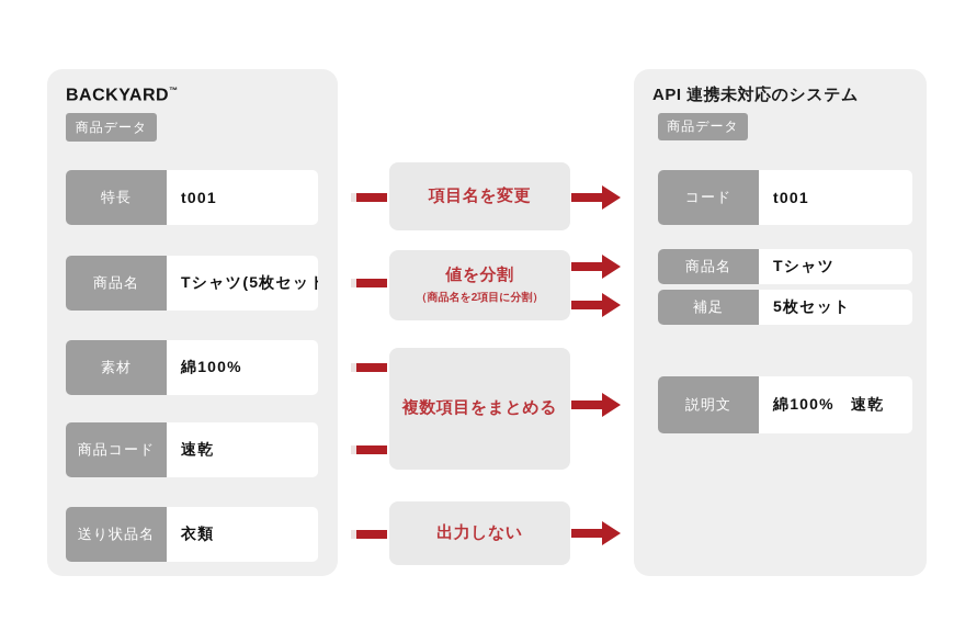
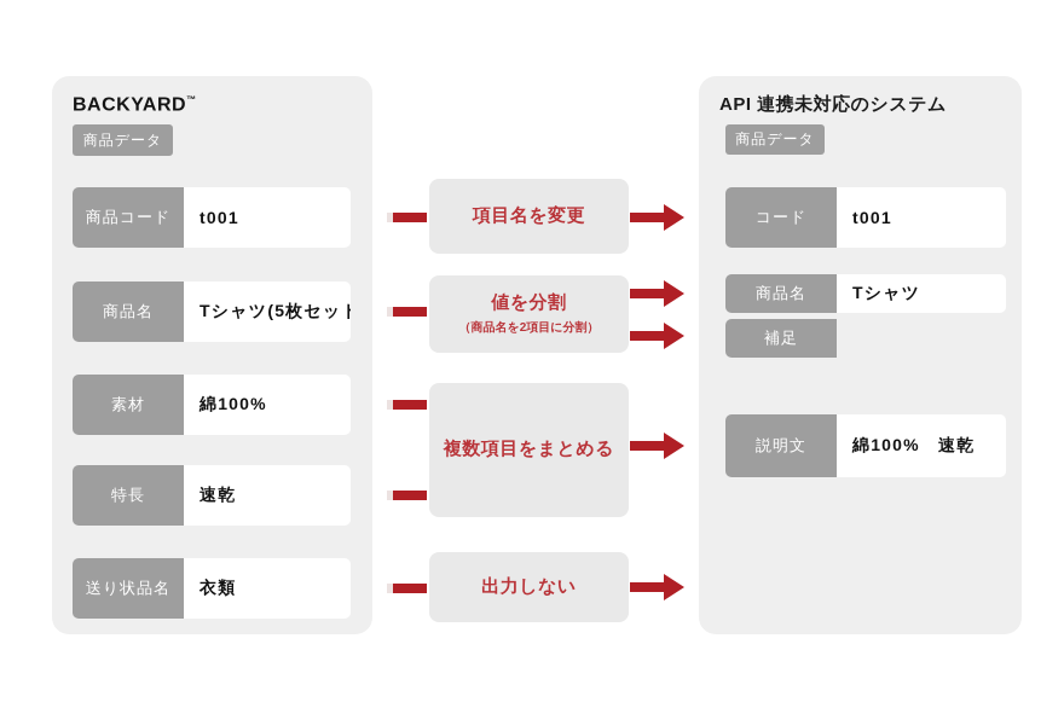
  BACKYARD™
  商品データ
- 特長
+ 商品コード
  t001
  商品名
  Tシャツ(5枚セッ
  素材
  綿100%
- 商品コード
+ 特長
  速乾
  送り状品名
  衣類
  項目名を変更
  値を分割
  （商品名を2項目に分割）
  複数項目をまとめる
  出力しない
  API 連携未対応のシステム
  商品データ
  コード
  t001
  商品名
  Tシャツ
  補足
- 5枚セット
  説明文
  綿100% 速乾
